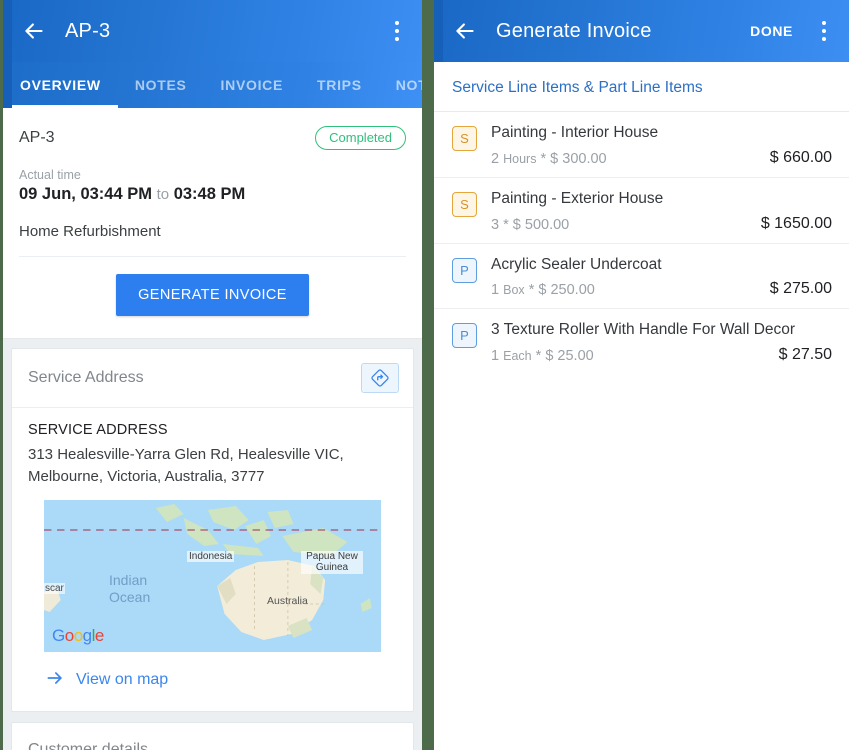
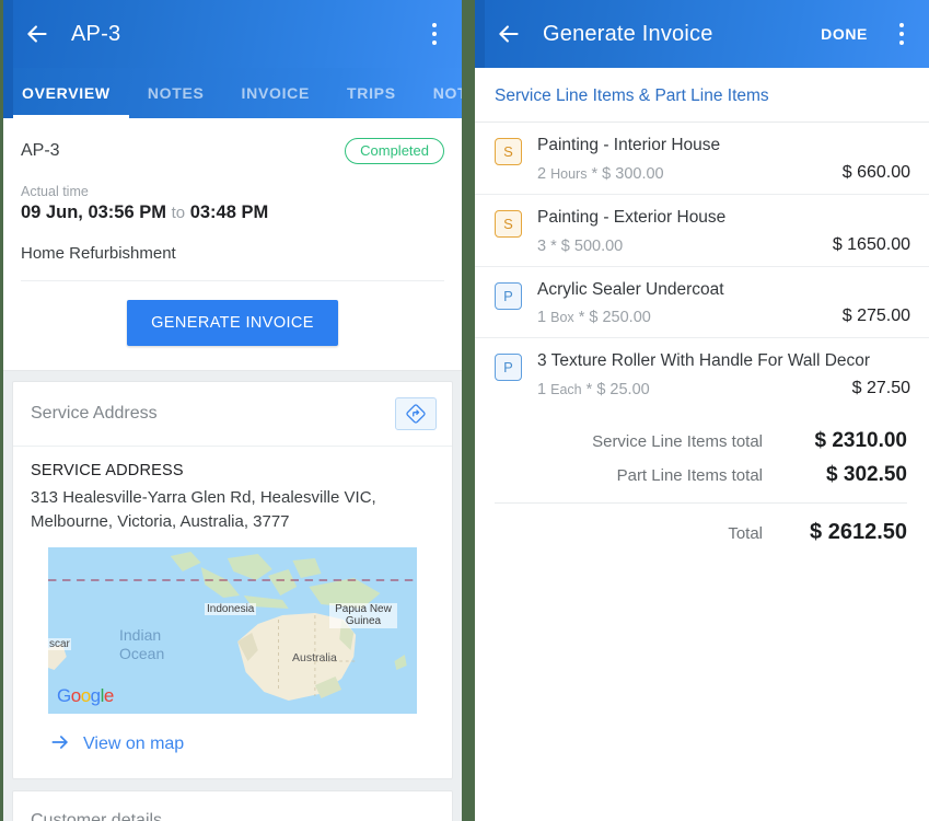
  AP-3
  OVERVIEW
  NOTES
  INVOICE
  TRIPS
  AP-3
  Completed
  Actual time
- 09 Jun, 03:44 PM to 03:48 PM
+ 09 Jun, 03:56 PM to 03:48 PM
  Home Refurbishment
  GENERATE INVOICE
  Service Address
  SERVICE ADDRESS
  313 Healesville-Yarra Glen Rd, Healesville VIC, Melbourne, Victoria, Australia, 3777
  scar
  Indonesia
  Papua New Guinea
  Indian Ocean
  Australia
  Google
  View on map
  Customer details
  Generate Invoice
  DONE
  Service Line Items & Part Line Items
  S
  Painting - Interior House
  2 Hours * $ 300.00
  $ 660.00
  S
  Painting - Exterior House
  3 * $ 500.00
  $ 1650.00
  P
  Acrylic Sealer Undercoat
  1 Box * $ 250.00
  $ 275.00
  P
  3 Texture Roller With Handle For Wall Decor
  1 Each * $ 25.00
  $ 27.50
+ Service Line Items total
+ $ 2310.00
+ Part Line Items total
+ $ 302.50
+ Total
+ $ 2612.50
